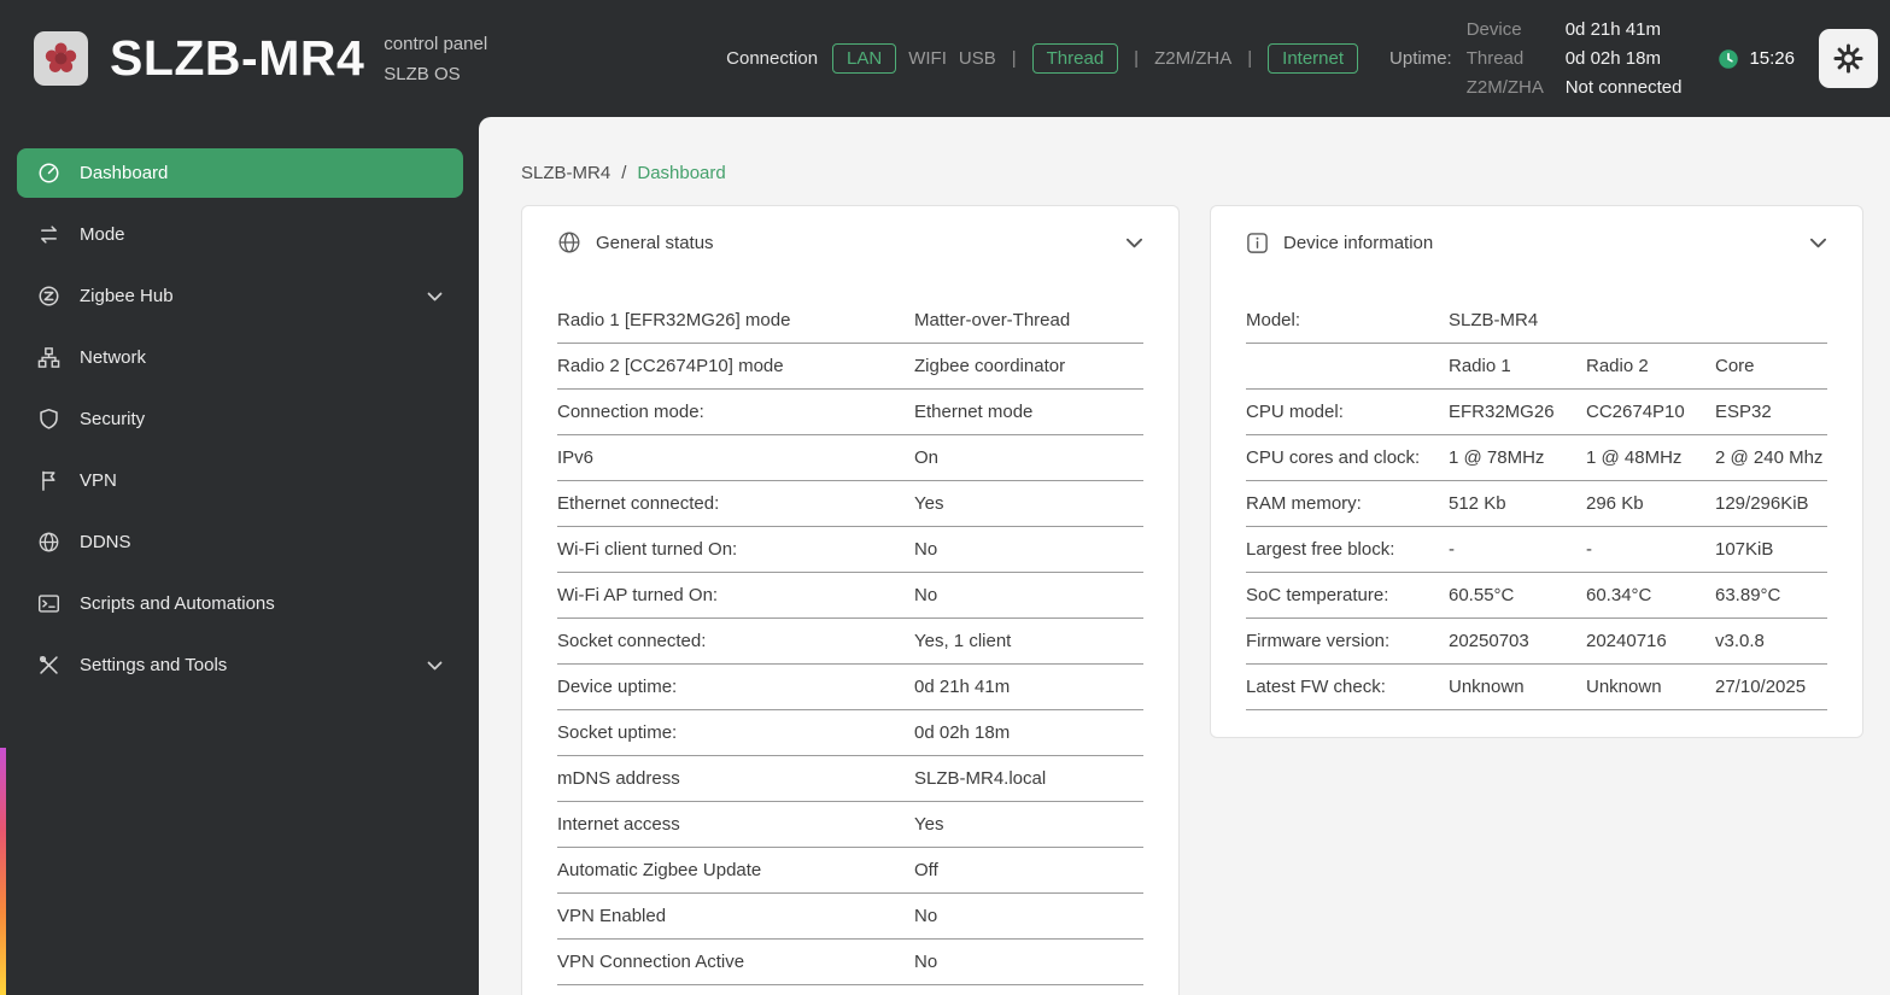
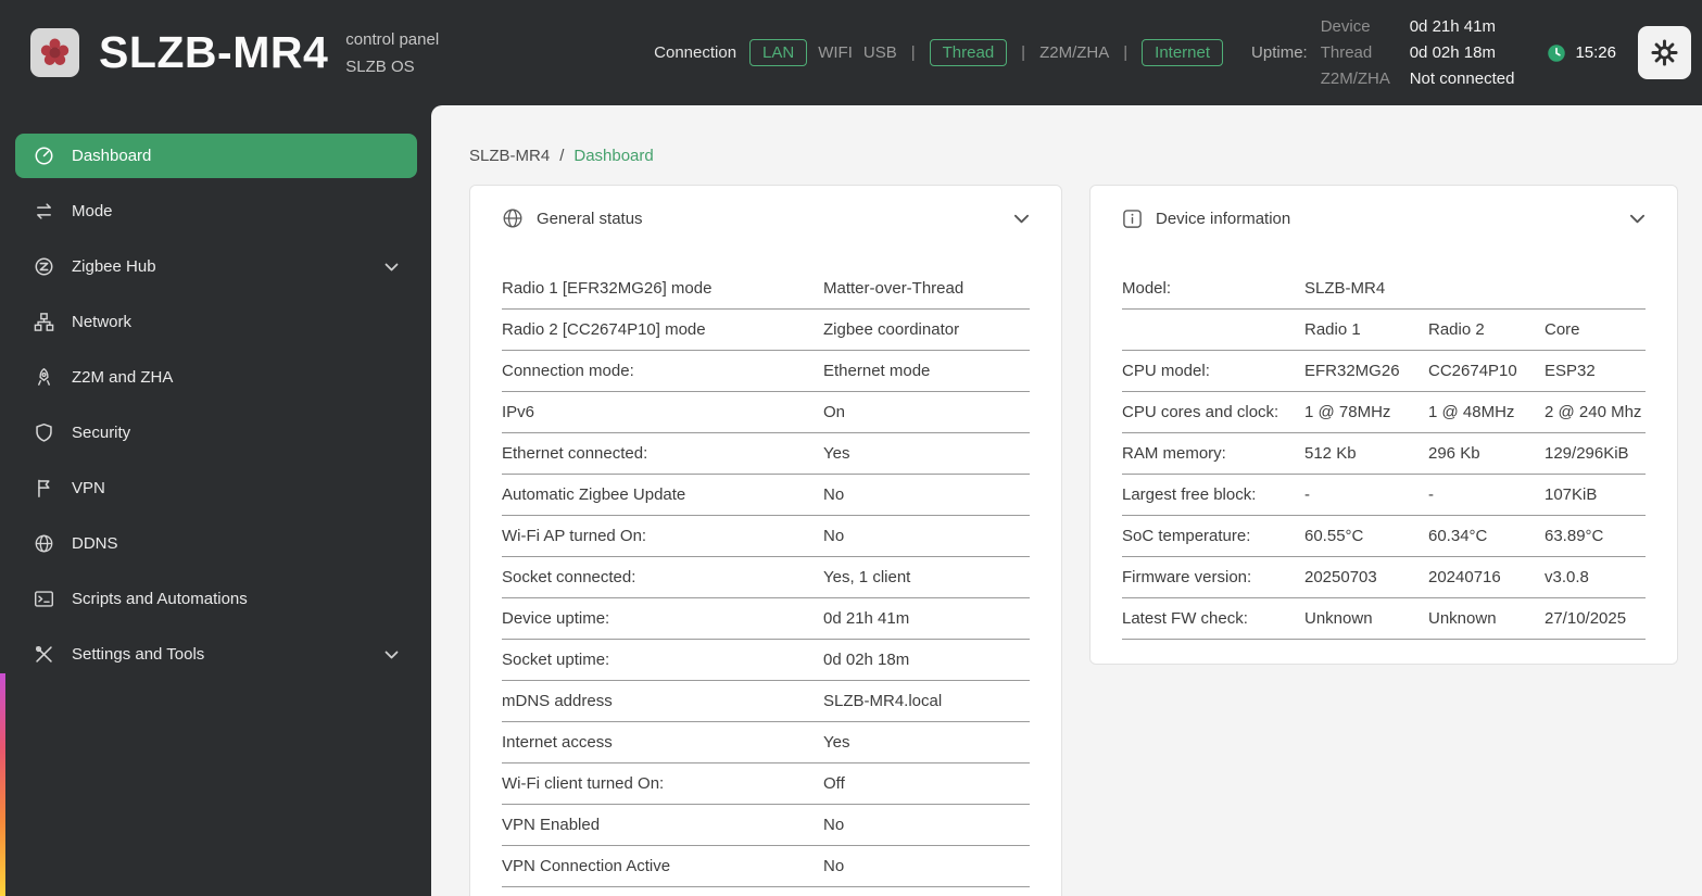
  SLZB-MR4
  control panel
  SLZB OS
  Connection
  LAN
  WIFI
  USB
  |
  Thread
  |
  Z2M/ZHA
  |
  Internet
  Uptime:
  Device
  0d 21h 41m
  Thread
  0d 02h 18m
  Z2M/ZHA
  Not connected
  15:26
  Dashboard
  Mode
  Zigbee Hub
  Network
+ Z2M and ZHA
  Security
  VPN
  DDNS
  Scripts and Automations
  Settings and Tools
  SLZB-MR4
  /
  Dashboard
  General status
  Radio 1 [EFR32MG26] mode
  Matter-over-Thread
  Radio 2 [CC2674P10] mode
  Zigbee coordinator
  Connection mode:
  Ethernet mode
  IPv6
  On
  Ethernet connected:
  Yes
- Wi-Fi client turned On:
+ Automatic Zigbee Update
  No
  Wi-Fi AP turned On:
  No
  Socket connected:
  Yes, 1 client
  Device uptime:
  0d 21h 41m
  Socket uptime:
  0d 02h 18m
  mDNS address
  SLZB-MR4.local
  Internet access
  Yes
- Automatic Zigbee Update
+ Wi-Fi client turned On:
  Off
  VPN Enabled
  No
  VPN Connection Active
  No
  Device information
  Model:
  SLZB-MR4
  Radio 1
  Radio 2
  Core
  CPU model:
  EFR32MG26
  CC2674P10
  ESP32
  CPU cores and clock:
  1 @ 78MHz
  1 @ 48MHz
  2 @ 240 Mhz
  RAM memory:
  512 Kb
  296 Kb
  129/296KiB
  Largest free block:
  -
  -
  107KiB
  SoC temperature:
  60.55°C
  60.34°C
  63.89°C
  Firmware version:
  20250703
  20240716
  v3.0.8
  Latest FW check:
  Unknown
  Unknown
  27/10/2025
